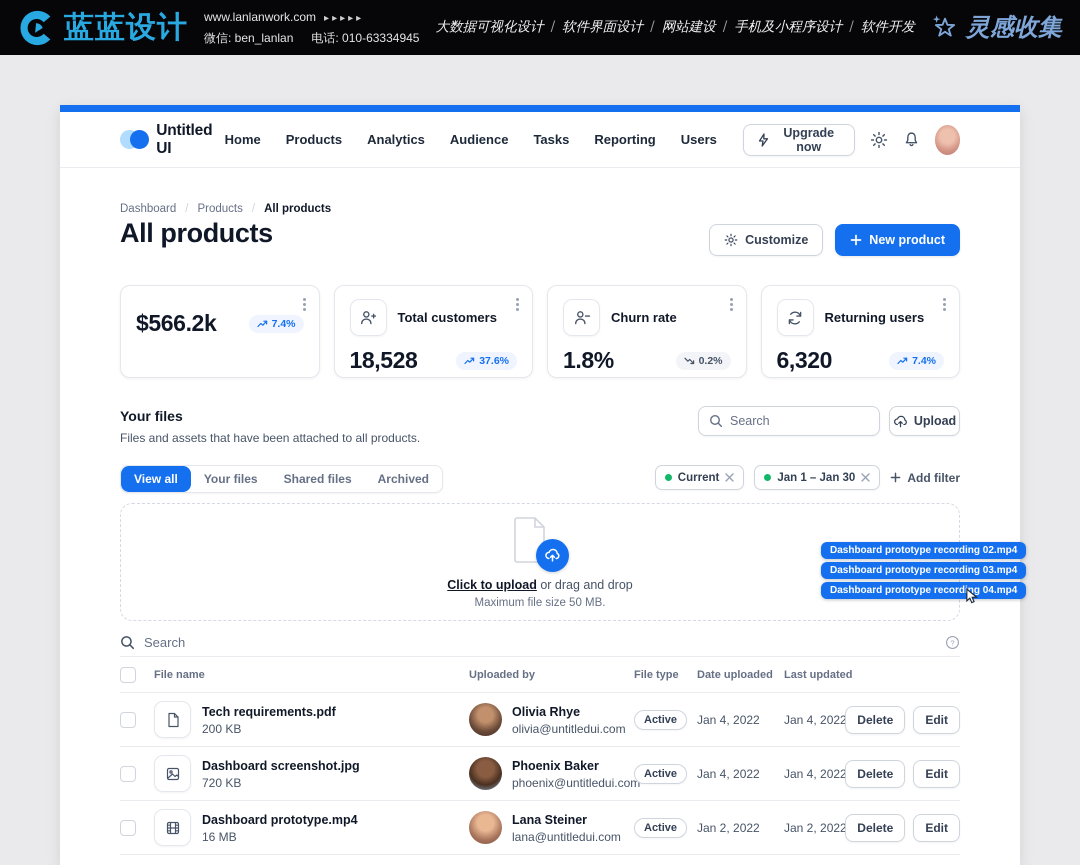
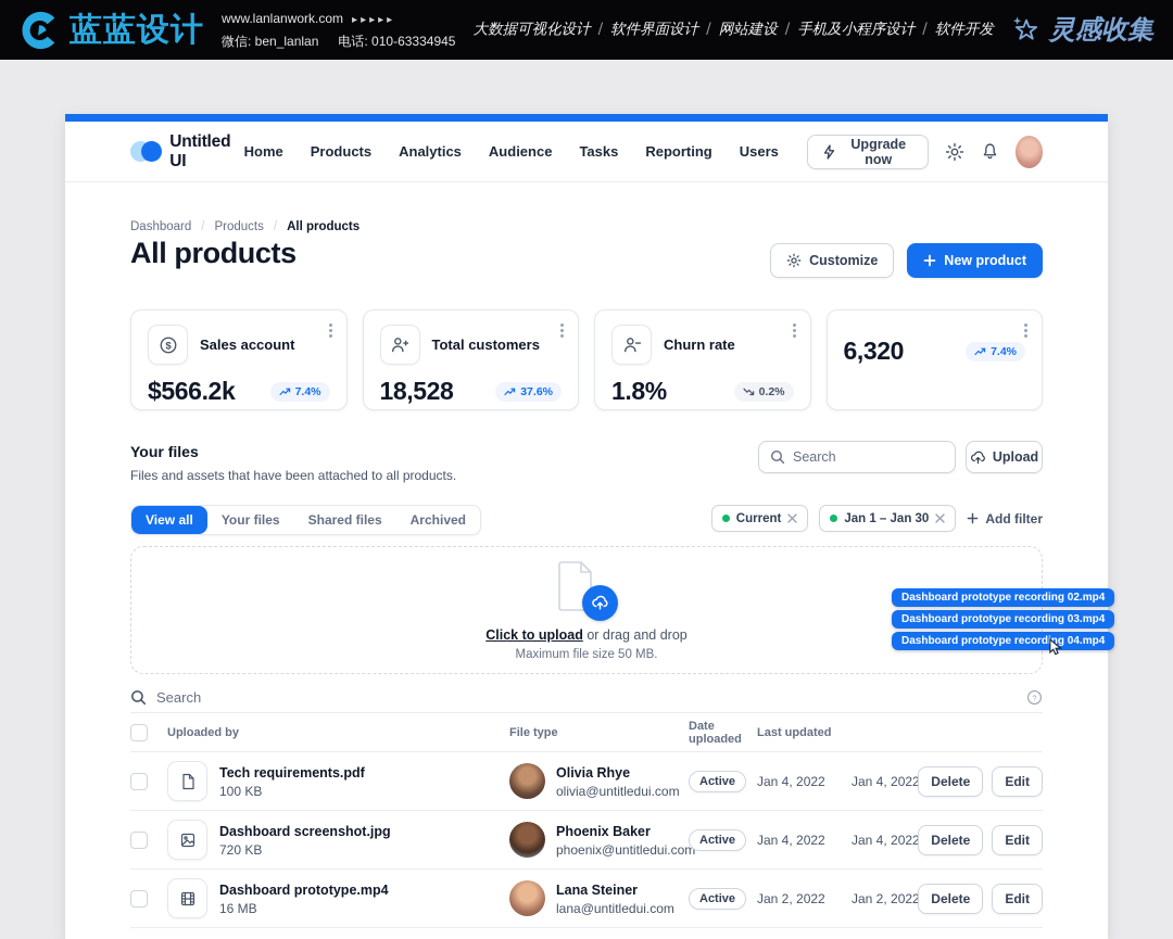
  蓝蓝设计
  www.lanlanwork.com ▸▸▸▸▸
  微信: ben_lanlan 电话: 010-63334945
  大数据可视化设计 / 软件界面设计 / 网站建设 / 手机及小程序设计 / 软件开发
  灵感收集
  Untitled UI
  Home
  Products
  Analytics
  Audience
  Tasks
  Reporting
  Users
  Upgrade now
  Dashboard
  /
  Products
  /
  All products
  All products
  Customize
  New product
+ $
+ Sales account
  $566.2k
  7.4%
  Total customers
  18,528
  37.6%
  Churn rate
  1.8%
  0.2%
- Returning users
  6,320
  7.4%
  Your files
  Files and assets that have been attached to all products.
  Search
  Upload
  View all
  Your files
  Shared files
  Archived
  Current
  Jan 1 – Jan 30
  Add filter
  Click to upload or drag and drop
  Maximum file size 50 MB.
  Dashboard prototype recording 02.mp4
  Dashboard prototype recording 03.mp4
  Dashboard prototype recordng 04.mp4
  Search
  ?
- File name
  Uploaded by
  File type
  Date uploaded
  Last updated
  Tech requirements.pdf
- 200 KB
+ 100 KB
  Olivia Rhye
  olivia@untitledui.com
  Active
  Jan 4, 2022
  Jan 4, 2022
  Delete
  Edit
  Dashboard screenshot.jpg
  720 KB
  Phoenix Baker
  phoenix@untitledui.com
  Active
  Jan 4, 2022
  Jan 4, 2022
  Delete
  Edit
  Dashboard prototype.mp4
  16 MB
  Lana Steiner
  lana@untitledui.com
  Active
  Jan 2, 2022
  Jan 2, 2022
  Delete
  Edit
